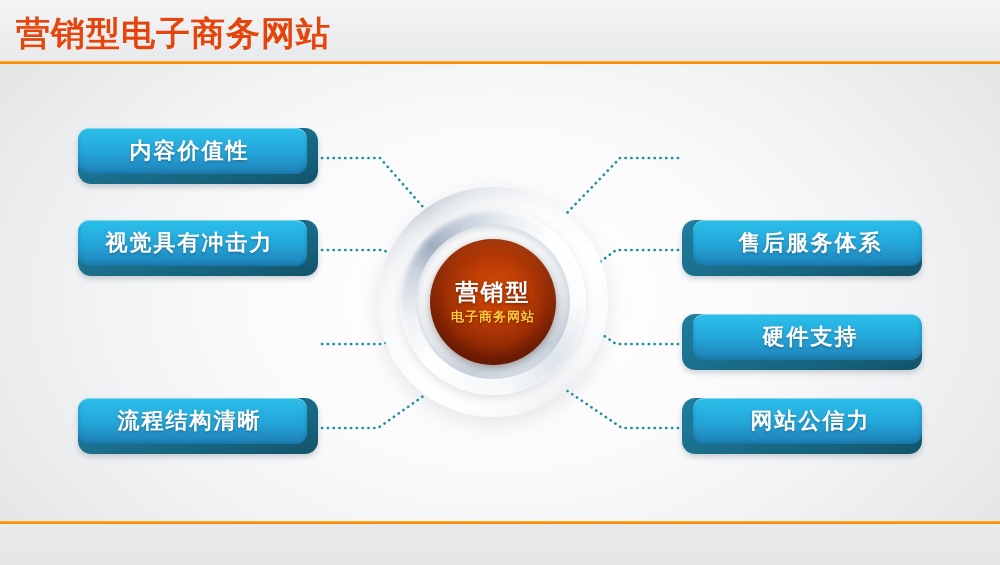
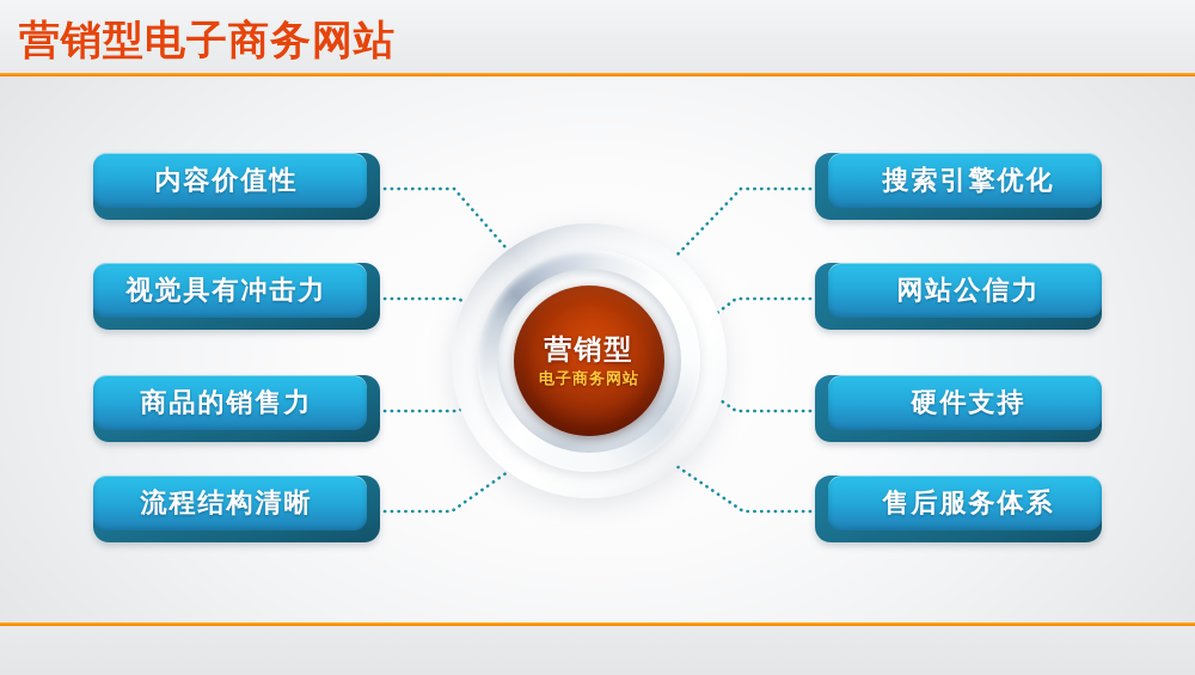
  营销型电子商务网站
  营销型
  电子商务网站
  内容价值性
  视觉具有冲击力
+ 商品的销售力
  流程结构清晰
+ 搜索引擎优化
- 售后服务体系
+ 网站公信力
  硬件支持
- 网站公信力
+ 售后服务体系
